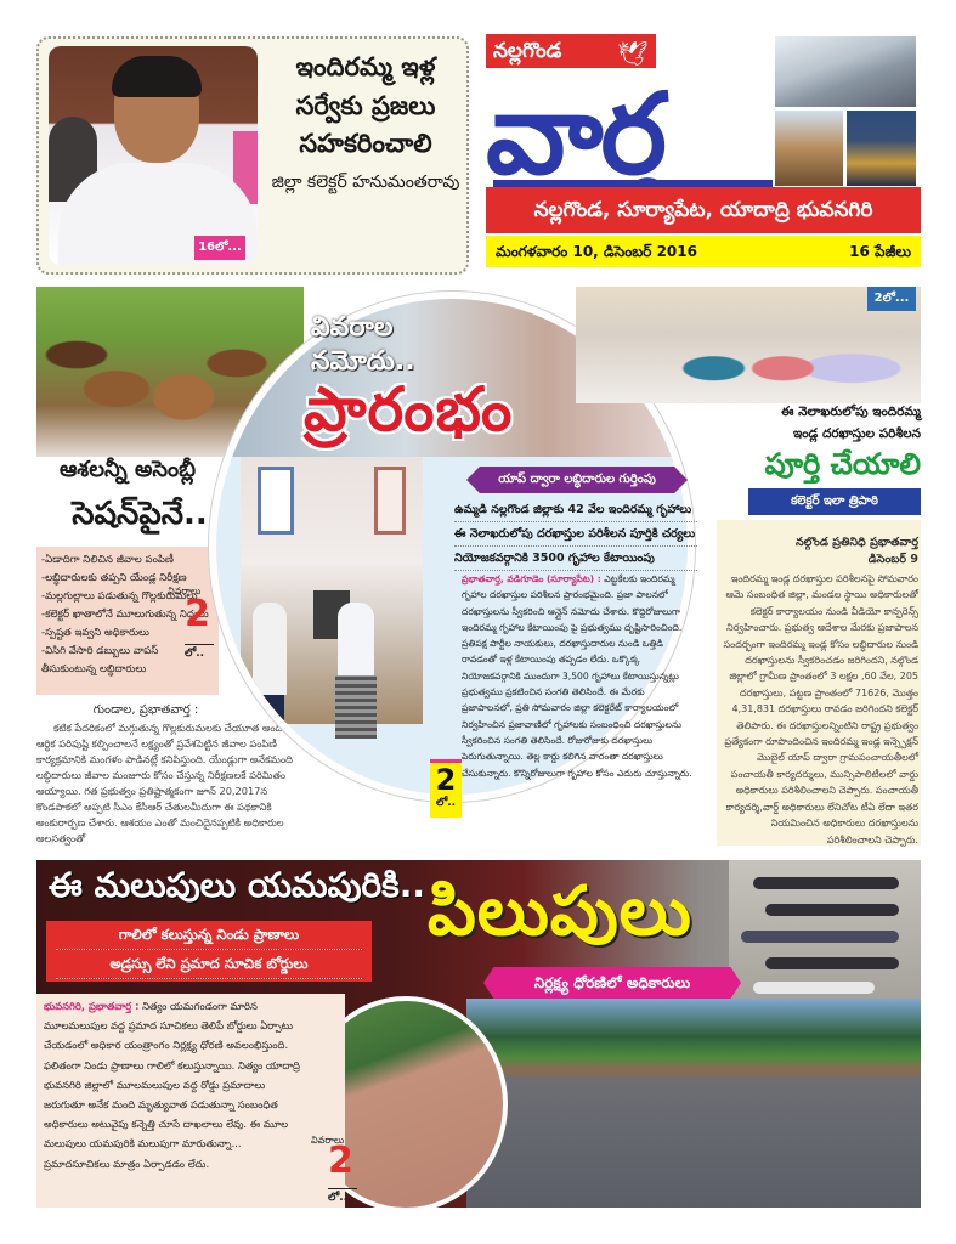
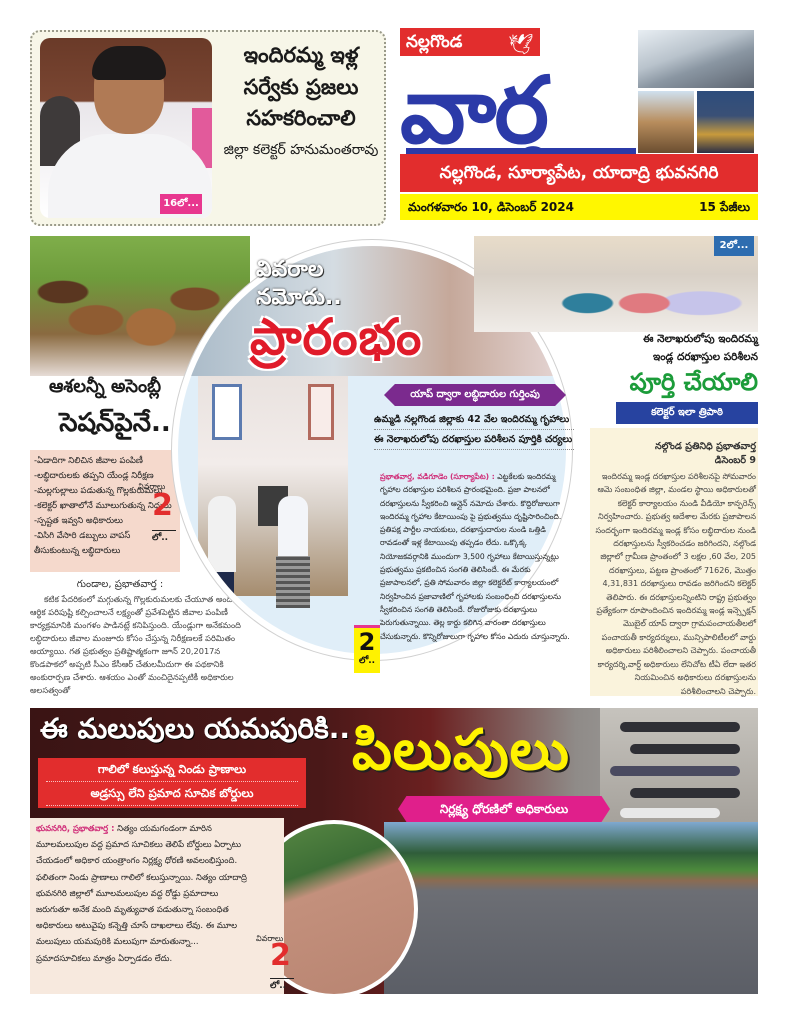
  16లో...
  ఇందిరమ్మ ఇళ్ల సర్వేకు ప్రజలు సహకరించాలి
  జిల్లా కలెక్టర్ హనుమంతరావు
  నల్లగొండ
  🕊
  వార్త
  నల్లగొండ, సూర్యాపేట, యాదాద్రి భువనగిరి
- మంగళవారం 10, డిసెంబర్ 2016
+ మంగళవారం 10, డిసెంబర్ 2024
- 16 పేజీలు
+ 15 పేజీలు
  ఆశలన్నీ అసెంబ్లీ
  సెషన్‌పైనే..
  -ఏడాదిగా నిలిచిన జీవాల పంపిణీ
  -లబ్ధిదారులకు తప్పని యేండ్ల నిరీక్షణ
  -మల్లగుల్లాలు పడుతున్న గొల్లకురుమలు
  -కలెక్టర్ ఖాతాలోనే మూలుగుతున్న నిధులు
  -స్పష్టత ఇవ్వని అధికారులు
  -విసిగి వేసారి డబ్బులు వాపస్
  తీసుకుంటున్న లబ్ధిదారులు
  2
  లో..
  గుండాల, ప్రభాతవార్త :
  కటిక పేదరికంలో మగ్గుతున్న గొల్లకురుమలకు చేయూత ఆర్థిక పరిపుష్టి కల్పించాలనే లక్ష్యంతో ప్రవేశపెట్టిన జీవాల పంపిణీ కార్యక్రమానికి మంగళం పాడినట్లే కనిపిస్తుంది. యేండ్లుగా అనేకమంది లబ్ధిదారులు జీవాల మంజూరు కోసం చేస్తున్న నిరీక్షణలకే పరిమితం అయ్యాయి. గత ప్రభుత్వం ప్రతిష్టాత్మకంగా జూన్ 20,2017న కొండపాకలో అప్పటి సీఎం కేసీఆర్ చేతులమీదుగా ఈ పథకానికి అంకురార్పణ చేశారు. ఆశయం ఎంతో మంచిదైనప్పటికీ అధికారుల అలసత్వంతో
  వివరాల నమోదు..
  ప్రారంభం
  యాప్ ద్వారా లబ్ధిదారుల గుర్తింపు
  ఉమ్మడి నల్లగొండ జిల్లాకు 42 వేల ఇందిరమ్మ గృహాలు
  ఈ నెలాఖరులోపు దరఖాస్తుల పరిశీలన పూర్తికి చర్యలు
- నియోజకవర్గానికి 3500 గృహాల కేటాయింపు
  ప్రభాతవార్త, వడిగూడెం (సూర్యాపేట) : ఎట్టకేలకు ఇందిరమ్మ గృహాల దరఖాస్తుల పరిశీలన ప్రారంభమైంది. ప్రజా పాలనలో దరఖాస్తులను స్వీకరించి ఆన్లైన్ నమోదు చేశారు. కొద్దిరోజులుగా ఇందిరమ్మ గృహాల కేటాయింపు పై ప్రభుత్వము దృష్టిసారించింది. ప్రతిపక్ష పార్టీల నాయకులు, దరఖాస్తుదారుల నుండి ఒత్తిడి రావడంతో ఇళ్ల కేటాయింపు తప్పడం లేదు. ఒక్కొక్క నియోజకవర్గానికి ముందుగా 3,500 గృహాలు కేటాయిస్తున్నట్లు ప్రభుత్వము ప్రకటించిన సంగతి తెలిసిందే. ఈ మేరకు ప్రజాపాలనలో, ప్రతి సోమవారం జిల్లా కలెక్టరేట్ కార్యాలయంలో నిర్వహించిన ప్రజావాణిలో గృహాలకు సంబంధించి దరఖాస్తులను స్వీకరించిన సంగతి తెలిసిందే. రోజురోజుకు దరఖాస్తులు పెరుగుతున్నాయి. తెల్ల కార్డు కలిగిన వారంతా దరఖాస్తులు చేసుకున్నారు. కొన్నిరోజులుగా గృహాల కోసం ఎదురు చూస్తున్నారు.
  2
  లో..
  2లో...
  ఈ నెలాఖరులోపు ఇందిరమ్మ
  ఇండ్ల దరఖాస్తుల పరిశీలన
  పూర్తి చేయాలి
  కలెక్టర్ ఇలా త్రిపాఠి
  నల్గొండ ప్రతినిధి ప్రభాతవార్త
  డిసెంబర్ 9
  ఇందిరమ్మ ఇండ్ల దరఖాస్తుల పరిశీలనపై సోమవారం ఆమె సంబంధిత జిల్లా, మండల స్థాయి అధికారులతో కలెక్టర్ కార్యాలయం నుండి వీడియో కాన్ఫరెన్స్ నిర్వహించారు. ప్రభుత్వ ఆదేశాల మేరకు ప్రజాపాలన సందర్భంగా ఇందిరమ్మ ఇండ్ల కోసం లబ్ధిదారుల నుండి దరఖాస్తులను స్వీకరించడం జరిగిందని, నల్గొండ జిల్లాలో గ్రామీణ ప్రాంతంలో 3 లక్షల ,60 వేల, 205 దరఖాస్తులు, పట్టణ ప్రాంతంలో 71626, మొత్తం 4,31,831 దరఖాస్తులు రావడం జరిగిందని కలెక్టర్ తెలిపారు. ఈ దరఖాస్తులన్నింటిని రాష్ట్ర ప్రభుత్వం ప్రత్యేకంగా రూపొందించిన ఇందిరమ్మ ఇండ్ల ఇన్స్పెక్షన్ మొబైల్ యాప్ ద్వారా గ్రామపంచాయతీలలో పంచాయతీ కార్యదర్శులు, మున్సిపాలిటీలలో వార్డు అధికారులు పరిశీలించాలని చెప్పారు. పంచాయతీ కార్యదర్శి,వార్డ్ అధికారులు లేనిచోట టీఏ లేదా ఇతర నియమించిన అధికారులు దరఖాస్తులను పరిశీలించాలని చెప్పారు.
  ఈ మలుపులు యమపురికి..
  పిలుపులు
  గాలిలో కలుస్తున్న నిండు ప్రాణాలు
  అడ్రస్సు లేని ప్రమాద సూచిక బోర్డులు
  నిర్లక్ష్య ధోరణిలో అధికారులు
  భువనగిరి, ప్రభాతవార్త : నిత్యం యమగండంగా మారిన మూలమలుపుల వద్ద ప్రమాద సూచికలు తెలిపే బోర్డులు ఏర్పాటు చేయడంలో అధికార యంత్రాంగం నిర్లక్ష్య ధోరణి అవలంభిస్తుంది. ఫలితంగా నిండు ప్రాణాలు గాలిలో కలుస్తున్నాయి. నిత్యం యాదాద్రి భువనగిరి జిల్లాలో మూలమలుపుల వద్ద రోడ్డు ప్రమాదాలు జరుగుతూ అనేక మంది మృత్యువాత పడుతున్నా సంబంధిత అధికారులు అటువైపు కన్నెత్తి చూసే దాఖలాలు లేవు. ఈ మూల మలుపులు యమపురికి మలుపుగా మారుతున్నా... ప్రమాదసూచికలు మాత్రం ఏర్పాడడం లేదు.
  2
  లో..
